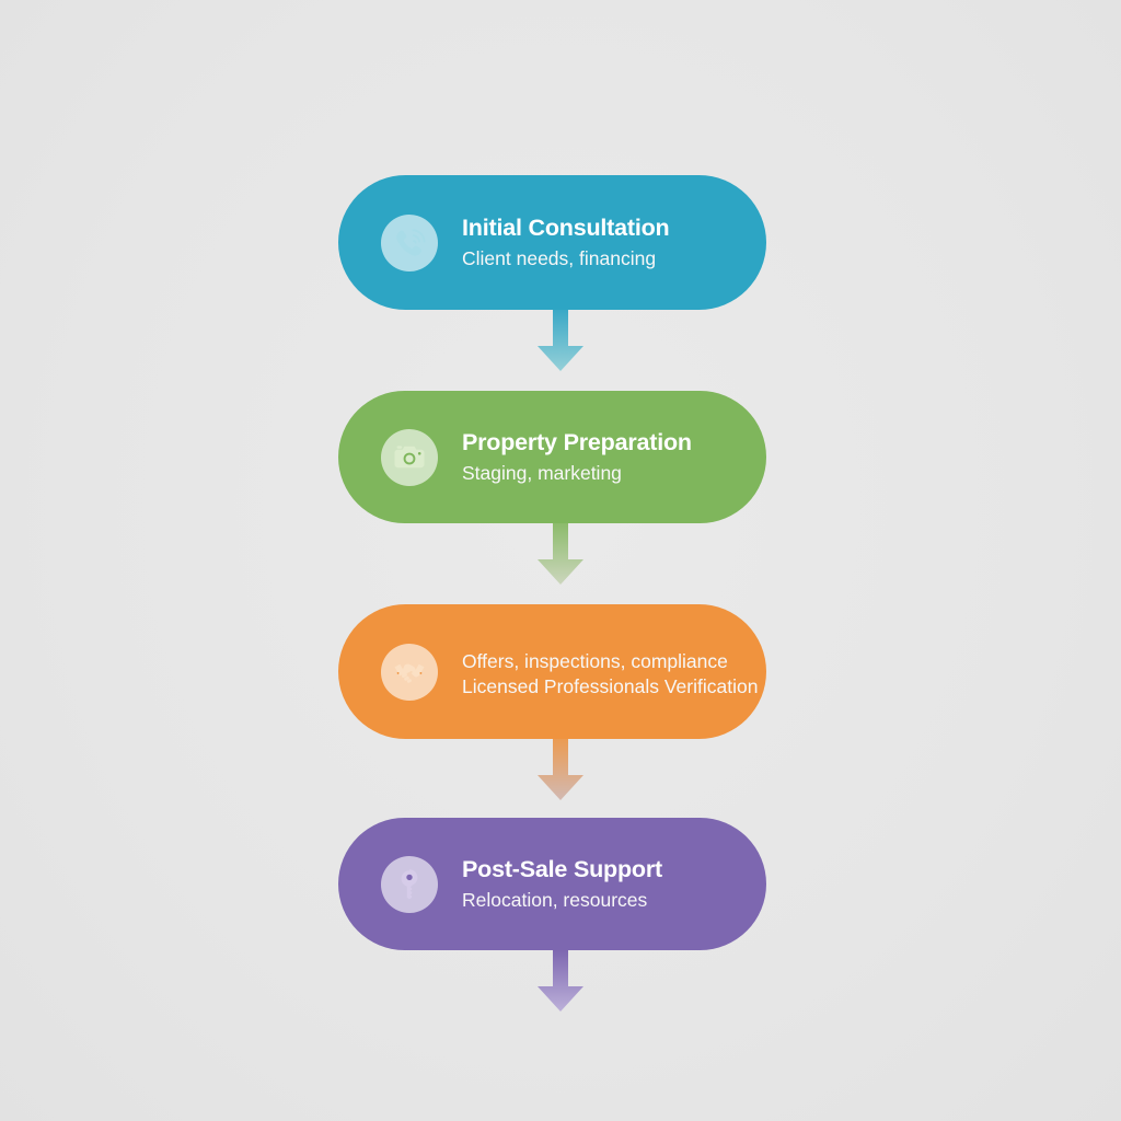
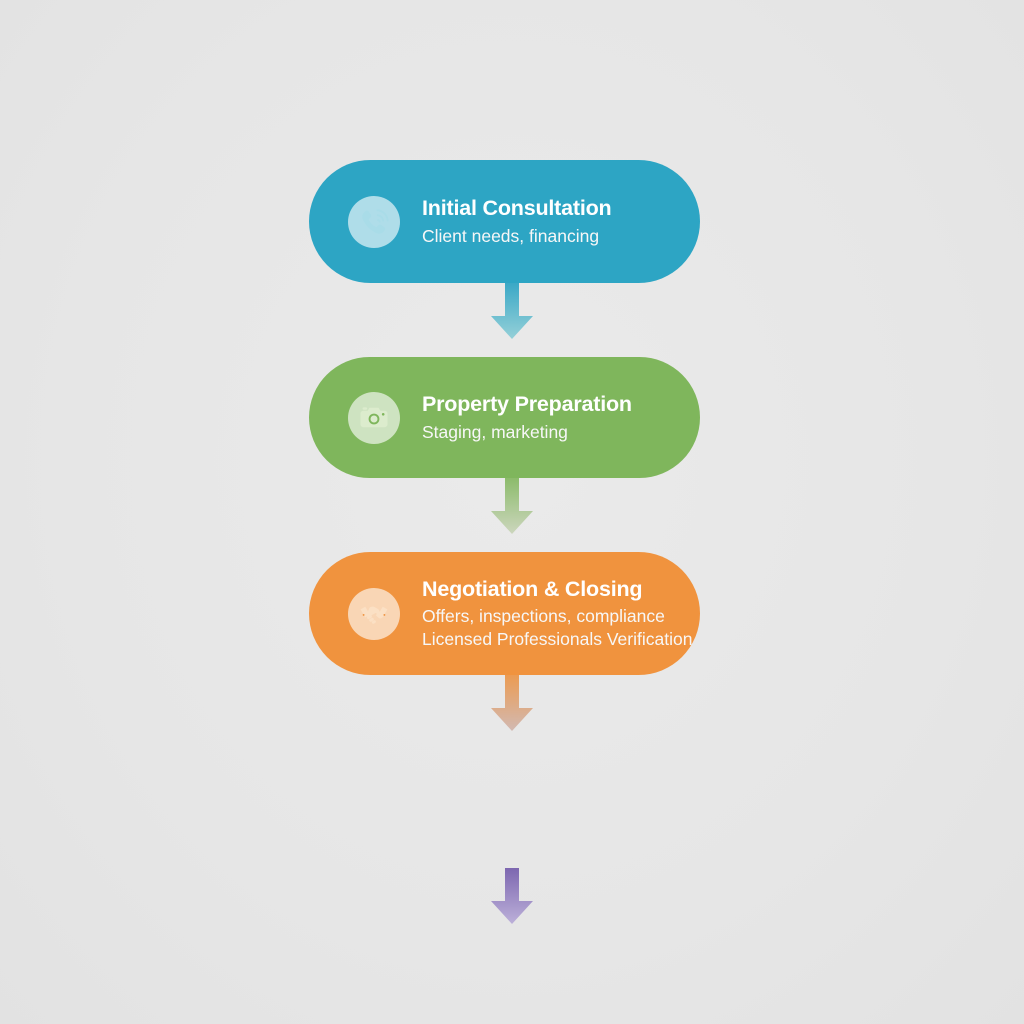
  Initial Consultation
  Client needs, financing
  Property Preparation
  Staging, marketing
+ Negotiation & Closing
  Offers, inspections, compliance
  Licensed Professionals Verification
- Post-Sale Support
- Relocation, resources
